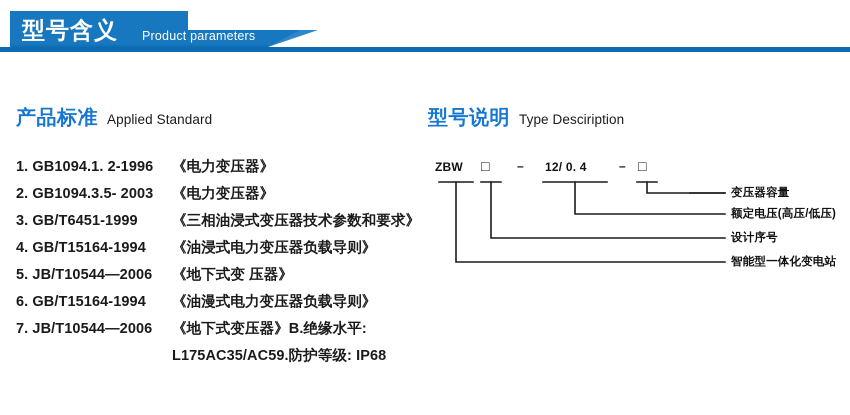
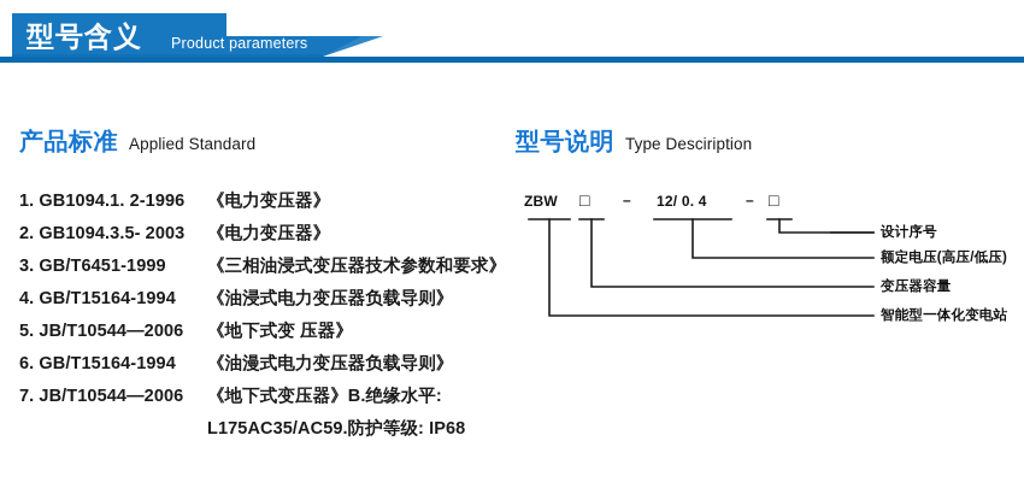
  型号含义
  Product parameters
  产品标准 Applied Standard
  1. GB1094.1. 2-1996
  《电力变压器》
  2. GB1094.3.5- 2003
  《电力变压器》
  3. GB/T6451-1999
  《三相油浸式变压器技术参数和要求》
  4. GB/T15164-1994
  《油浸式电力变压器负载导则》
  5. JB/T10544—2006
  《地下式变 压器》
  6. GB/T15164-1994
  《油漫式电力变压器负载导则》
  7. JB/T10544—2006
  《地下式变压器》B.绝缘水平:
  L175AC35/AC59.防护等级: IP68
  型号说明 Type Desciription
  ZBW
  □
  –
  12/ 0. 4
  –
  □
- 变压器容量
+ 设计序号
  额定电压(高压/低压)
- 设计序号
+ 变压器容量
  智能型一体化变电站
